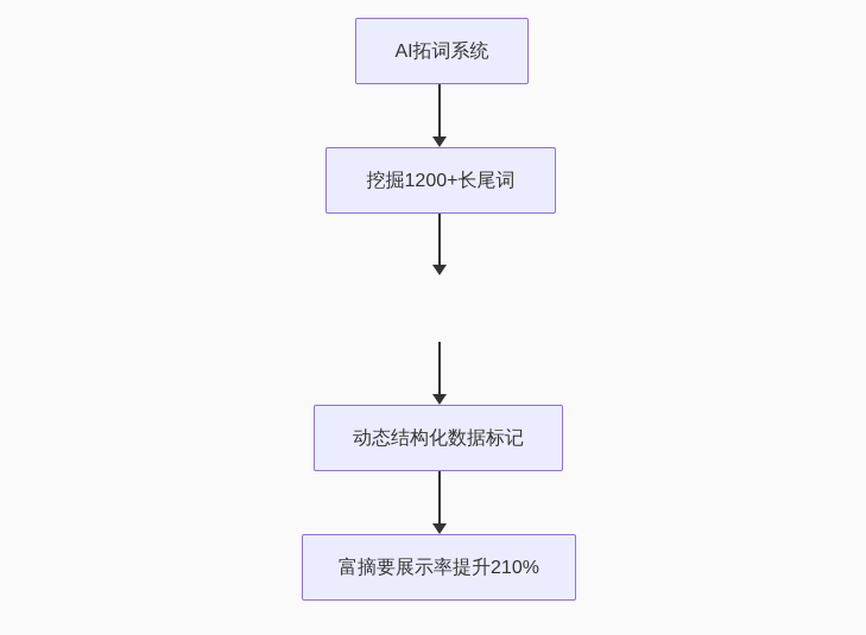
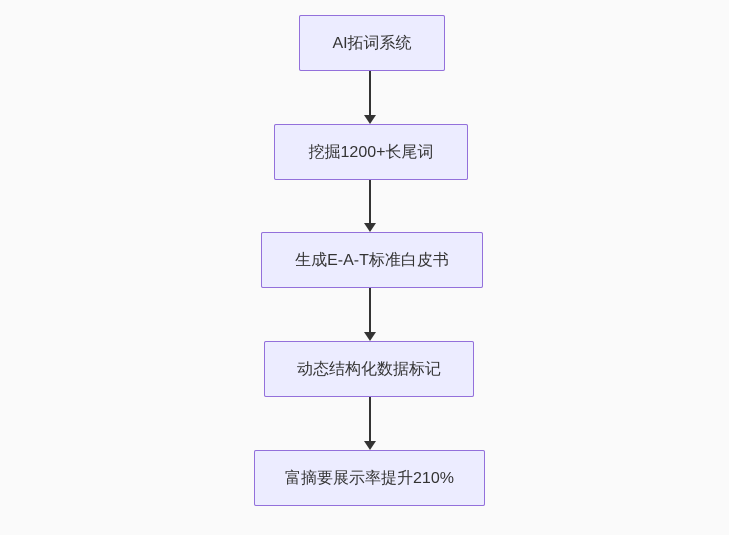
  AI拓词系统
  挖掘1200+长尾词
+ 生成E-A-T标准白皮书
  动态结构化数据标记
  富摘要展示率提升210%
